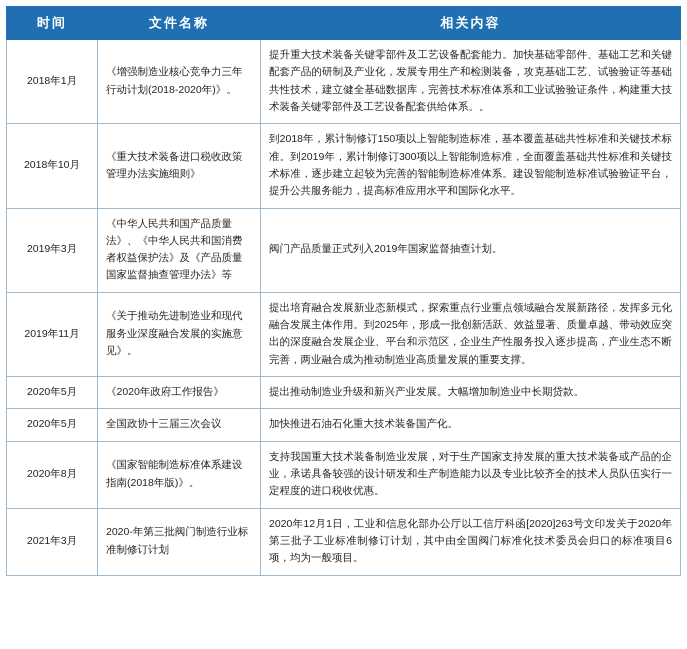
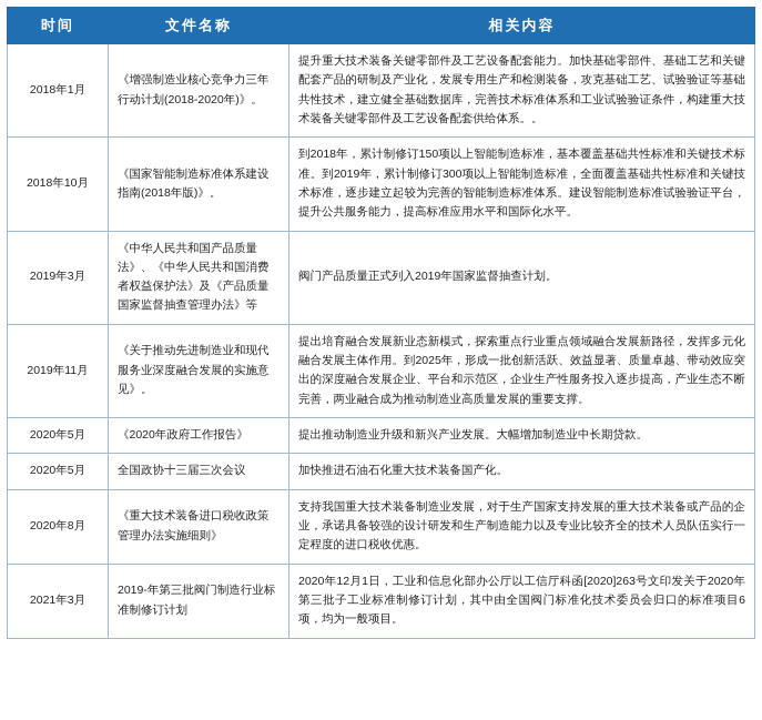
  时间	文件名称	相关内容
  2018年1月	《增强制造业核心竞争力三年行动计划(2018-2020年)》。	提升重大技术装备关键零部件及工艺设备配套能力。加快基础零部件、基础工艺和关键配套产品的研制及产业化，发展专用生产和检测装备，攻克基础工艺、试验验证等基础共性技术，建立健全基础数据库，完善技术标准体系和工业试验验证条件，构建重大技术装备关键零部件及工艺设备配套供给体系。。
- 2018年10月	《重大技术装备进口税收政策管理办法实施细则》	到2018年，累计制修订150项以上智能制造标准，基本覆盖基础共性标准和关键技术标准。到2019年，累计制修订300项以上智能制造标准，全面覆盖基础共性标准和关键技术标准，逐步建立起较为完善的智能制造标准体系。建设智能制造标准试验验证平台，提升公共服务能力，提高标准应用水平和国际化水平。
+ 2018年10月	《国家智能制造标准体系建设指南(2018年版)》。	到2018年，累计制修订150项以上智能制造标准，基本覆盖基础共性标准和关键技术标准。到2019年，累计制修订300项以上智能制造标准，全面覆盖基础共性标准和关键技术标准，逐步建立起较为完善的智能制造标准体系。建设智能制造标准试验验证平台，提升公共服务能力，提高标准应用水平和国际化水平。
  2019年3月	《中华人民共和国产品质量法》、《中华人民共和国消费者权益保护法》及《产品质量国家监督抽查管理办法》等	阀门产品质量正式列入2019年国家监督抽查计划。
  2019年11月	《关于推动先进制造业和现代服务业深度融合发展的实施意见》。	提出培育融合发展新业态新模式，探索重点行业重点领域融合发展新路径，发挥多元化融合发展主体作用。到2025年，形成一批创新活跃、效益显著、质量卓越、带动效应突出的深度融合发展企业、平台和示范区，企业生产性服务投入逐步提高，产业生态不断完善，两业融合成为推动制造业高质量发展的重要支撑。
  2020年5月	《2020年政府工作报告》	提出推动制造业升级和新兴产业发展。大幅增加制造业中长期贷款。
  2020年5月	全国政协十三届三次会议	加快推进石油石化重大技术装备国产化。
- 2020年8月	《国家智能制造标准体系建设指南(2018年版)》。	支持我国重大技术装备制造业发展，对于生产国家支持发展的重大技术装备或产品的企业，承诺具备较强的设计研发和生产制造能力以及专业比较齐全的技术人员队伍实行一定程度的进口税收优惠。
+ 2020年8月	《重大技术装备进口税收政策管理办法实施细则》	支持我国重大技术装备制造业发展，对于生产国家支持发展的重大技术装备或产品的企业，承诺具备较强的设计研发和生产制造能力以及专业比较齐全的技术人员队伍实行一定程度的进口税收优惠。
- 2021年3月	2020-年第三批阀门制造行业标准制修订计划	2020年12月1日，工业和信息化部办公厅以工信厅科函[2020]263号文印发关于2020年第三批子工业标准制修订计划，其中由全国阀门标准化技术委员会归口的标准项目6项，均为一般项目。
+ 2021年3月	2019-年第三批阀门制造行业标准制修订计划	2020年12月1日，工业和信息化部办公厅以工信厅科函[2020]263号文印发关于2020年第三批子工业标准制修订计划，其中由全国阀门标准化技术委员会归口的标准项目6项，均为一般项目。
